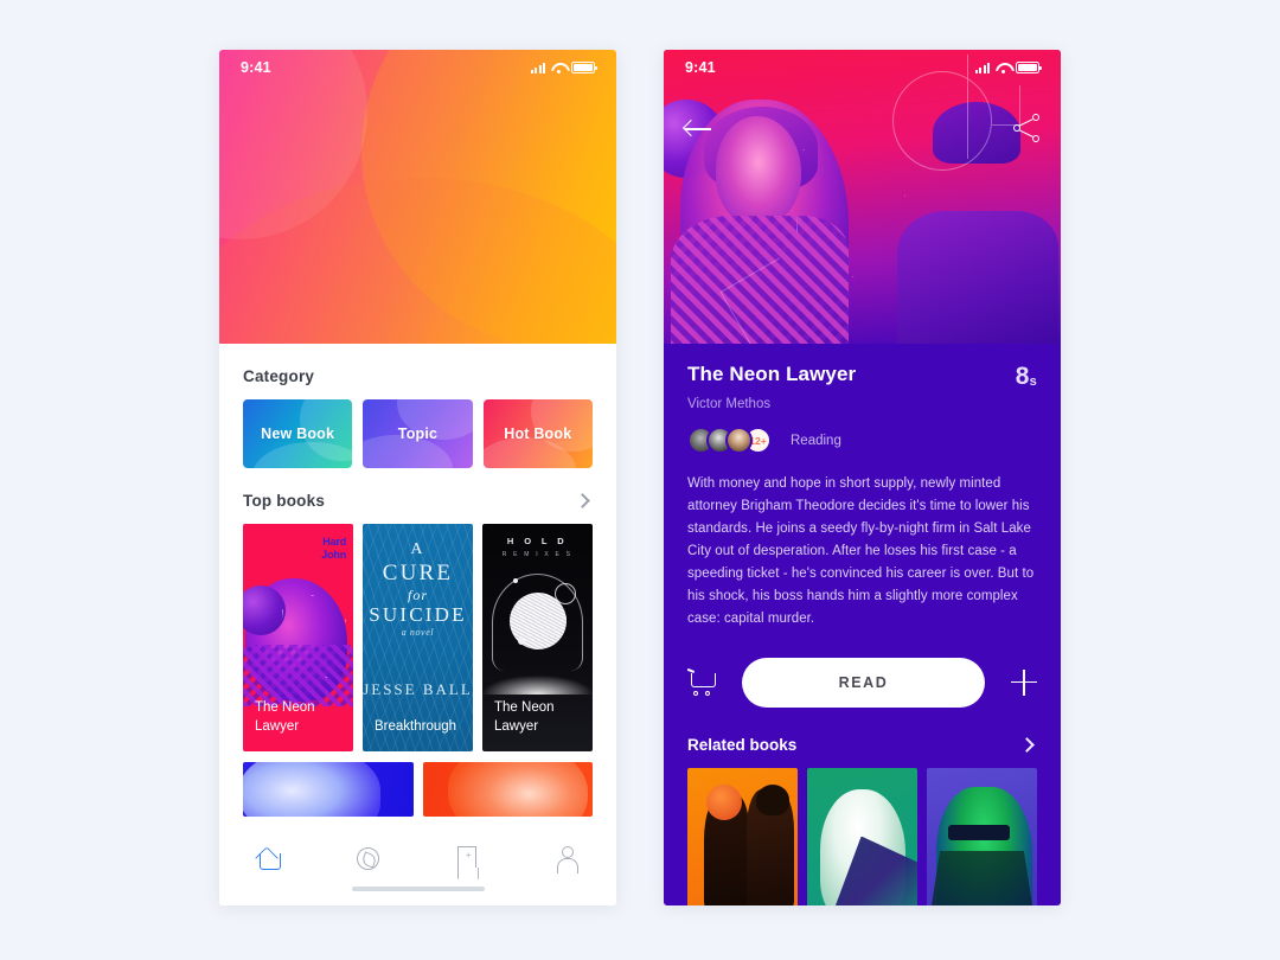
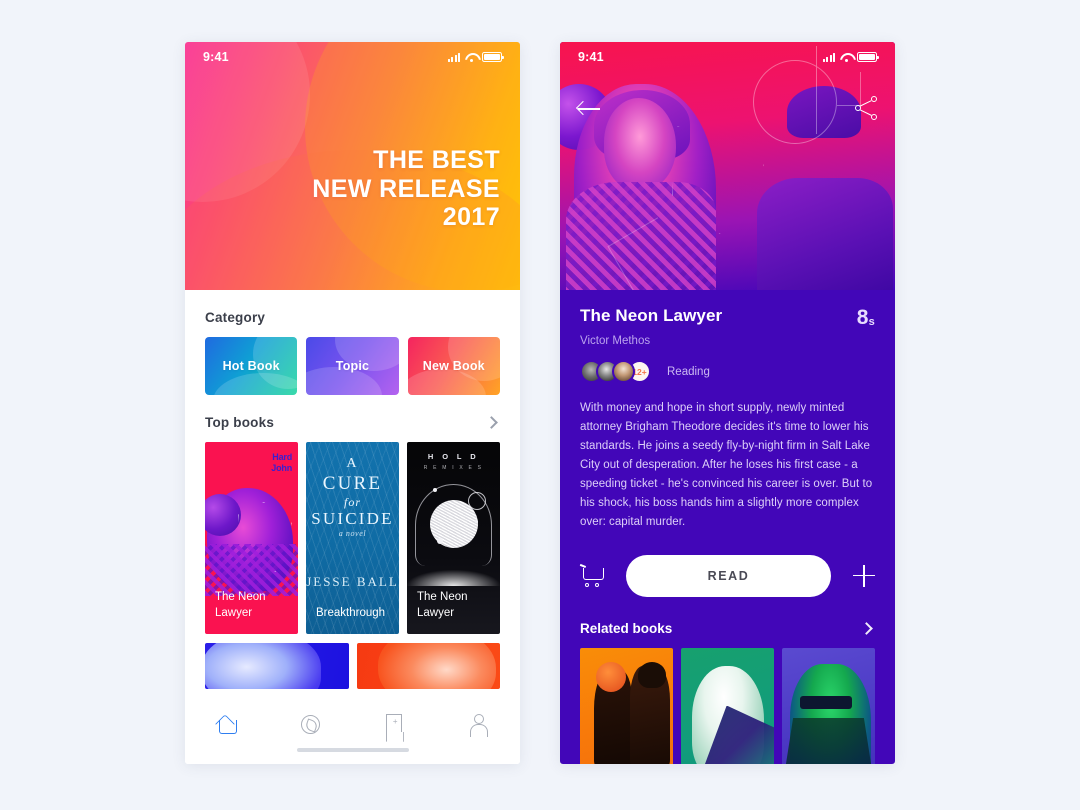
  9:41
+ THE BEST
+ NEW RELEASE
+ 2017
  Category
- New Book
+ Hot Book
  Topic
- Hot Book
+ New Book
  Top books
  Hard
  John
  The Neon Lawyer
  A
  CURE
  for
  SUICIDE
  a novel
  JESSE BALL
  Breakthrough
  H O L D
  The Neon Lawyer
  +
  9:41
  The Neon Lawyer
  8s
  Victor Methos
  Reading
- With money and hope in short supply, newly minted attorney Brigham Theodore decides it's time to lower his standards. He joins a seedy fly-by-night firm in Salt Lake City out of desperation. After he loses his first case - a speeding ticket - he's convinced his career is over. But to his shock, his boss hands him a slightly more complex case: capital murder.
+ With money and hope in short supply, newly minted attorney Brigham Theodore decides it's time to lower his standards. He joins a seedy fly-by-night firm in Salt Lake City out of desperation. After he loses his first case - a speeding ticket - he's convinced his career is over. But to his shock, his boss hands him a slightly more complex over: capital murder.
  READ
  Related books
